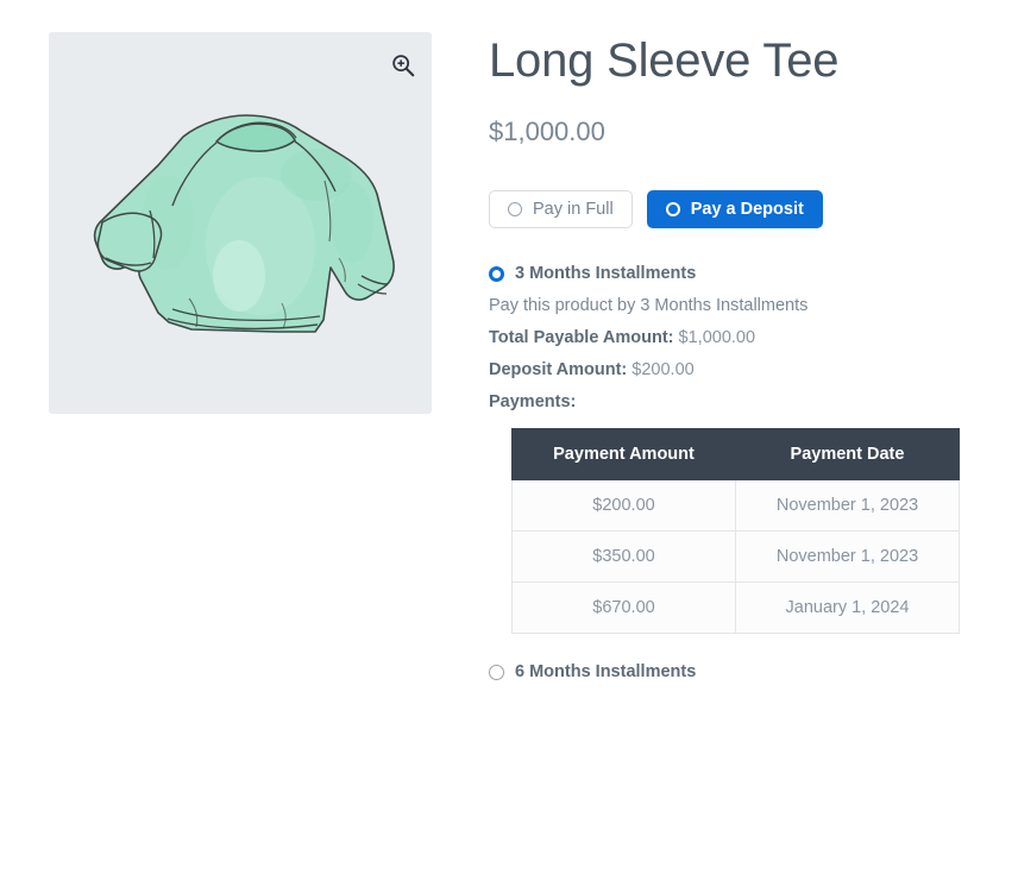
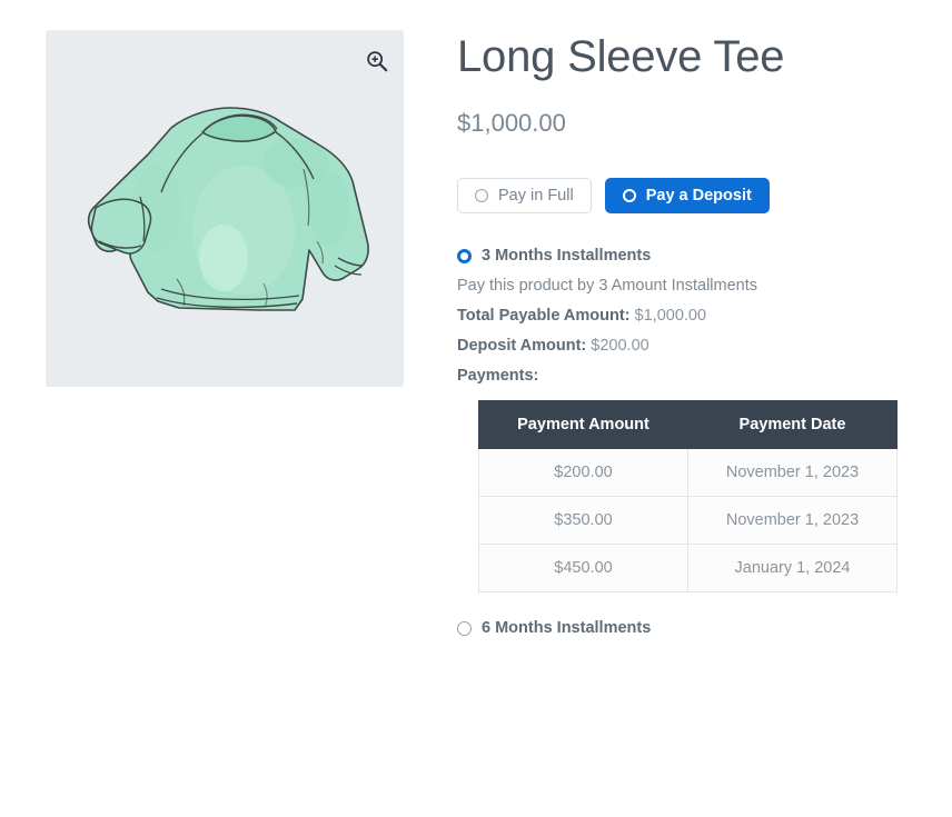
  Long Sleeve Tee
  $1,000.00
  Pay in Full
  Pay a Deposit
  3 Months Installments
- Pay this product by 3 Months Installments
+ Pay this product by 3 Amount Installments
  Total Payable Amount: $1,000.00
  Deposit Amount: $200.00
  Payments:
  Payment Amount	Payment Date
  $200.00	November 1, 2023
  $350.00	November 1, 2023
- $670.00	January 1, 2024
+ $450.00	January 1, 2024
  6 Months Installments
